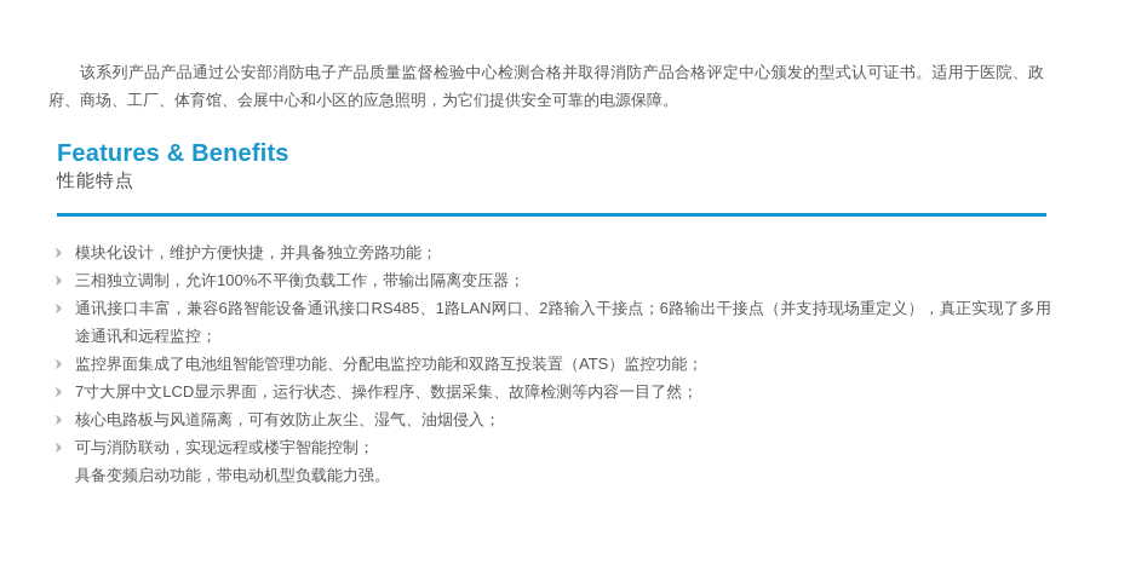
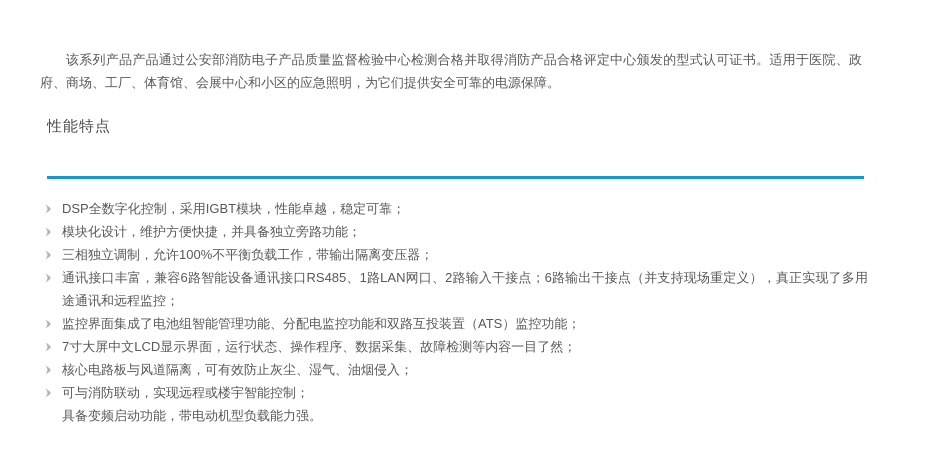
  该系列产品产品通过公安部消防电子产品质量监督检验中心检测合格并取得消防产品合格评定中心颁发的型式认可证书。适用于医院、政府、商场、工厂、体育馆、会展中心和小区的应急照明，为它们提供安全可靠的电源保障。
- Features & Benefits
  性能特点
+ DSP全数字化控制，采用IGBT模块，性能卓越，稳定可靠；
  模块化设计，维护方便快捷，并具备独立旁路功能；
  三相独立调制，允许100%不平衡负载工作，带输出隔离变压器；
  通讯接口丰富，兼容6路智能设备通讯接口RS485、1路LAN网口、2路输入干接点；6路输出干接点（并支持现场重定义），真正实现了多用途通讯和远程监控；
  监控界面集成了电池组智能管理功能、分配电监控功能和双路互投装置（ATS）监控功能；
  7寸大屏中文LCD显示界面，运行状态、操作程序、数据采集、故障检测等内容一目了然；
  核心电路板与风道隔离，可有效防止灰尘、湿气、油烟侵入；
  可与消防联动，实现远程或楼宇智能控制；
  具备变频启动功能，带电动机型负载能力强。
